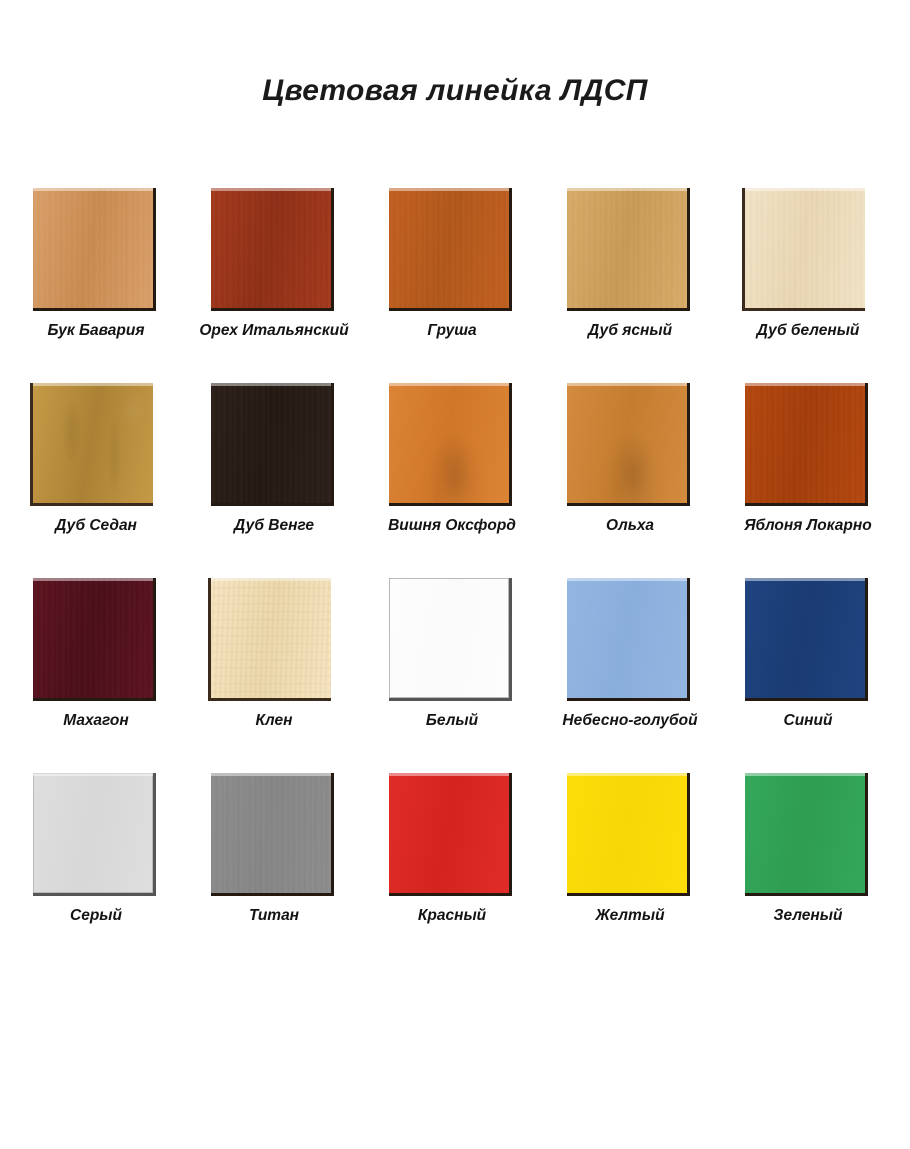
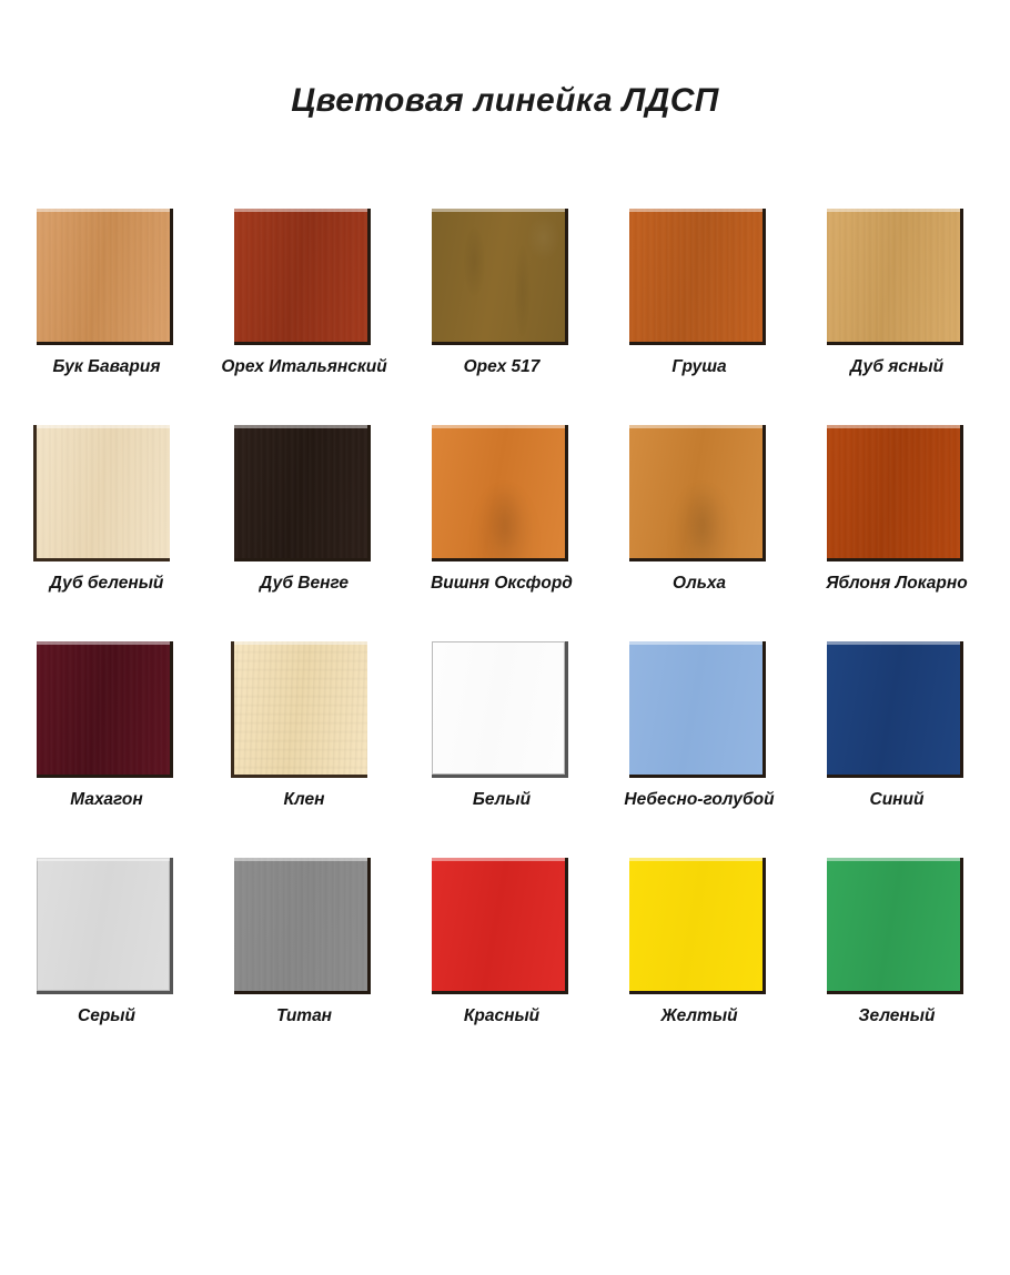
  Цветовая линейка ЛДСП
  Бук Бавария
  Орех Итальянский
+ Орех 517
  Груша
  Дуб ясный
  Дуб беленый
- Дуб Седан
  Дуб Венге
  Вишня Оксфорд
  Ольха
  Яблоня Локарно
  Махагон
  Клен
  Белый
  Небесно-голубой
  Синий
  Серый
  Титан
  Красный
  Желтый
  Зеленый
